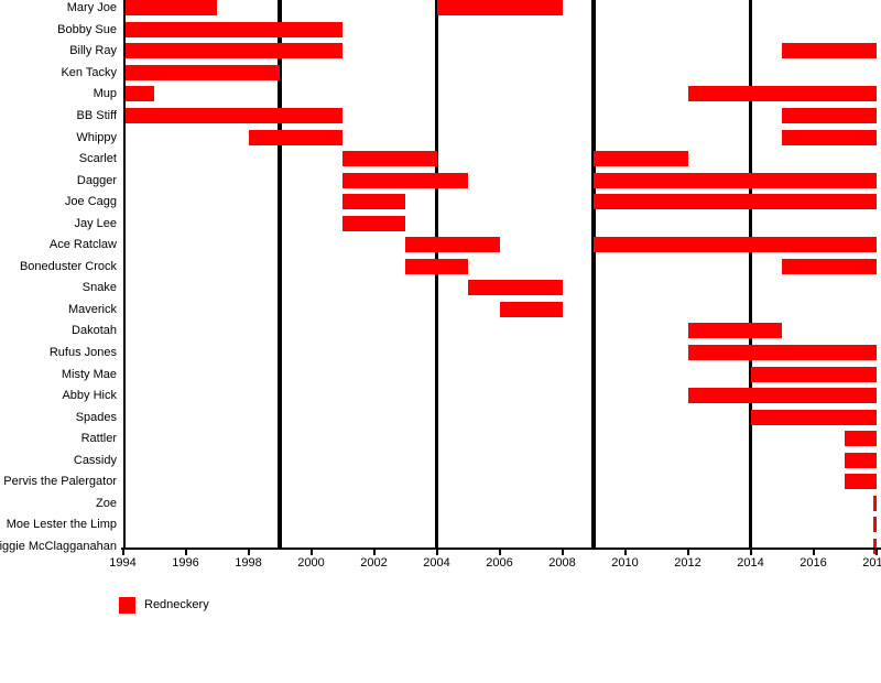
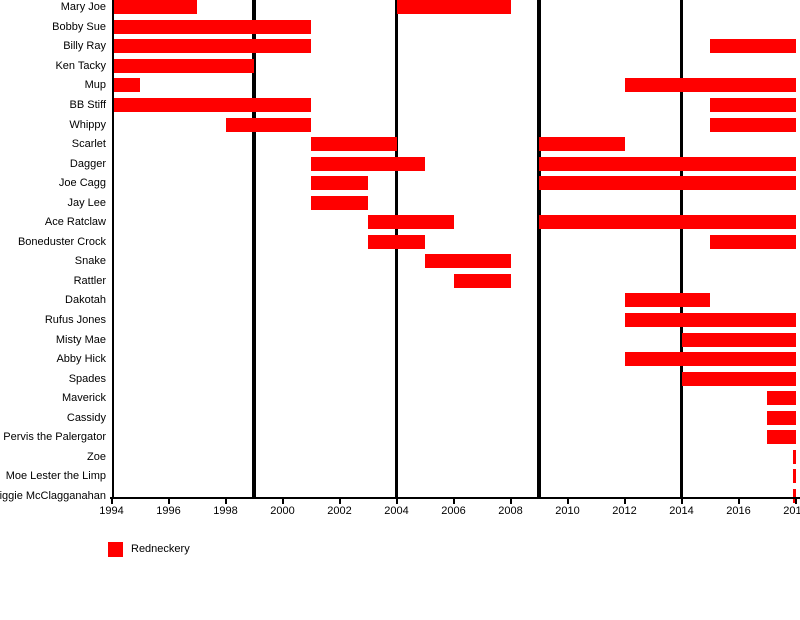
  Mary Joe
  Bobby Sue
  Billy Ray
  Ken Tacky
  Mup
  BB Stiff
  Whippy
  Scarlet
  Dagger
  Joe Cagg
  Jay Lee
  Ace Ratclaw
  Boneduster Crock
  Snake
- Maverick
+ Rattler
  Dakotah
  Rufus Jones
  Misty Mae
  Abby Hick
  Spades
- Rattler
+ Maverick
  Cassidy
  Pervis the Palergator
  Zoe
  Moe Lester the Limp
  iggie McClagganahan
  1994
  1996
  1998
  2000
  2002
  2004
  2006
  2008
  2010
  2012
  2014
  2016
  201
  Redneckery
